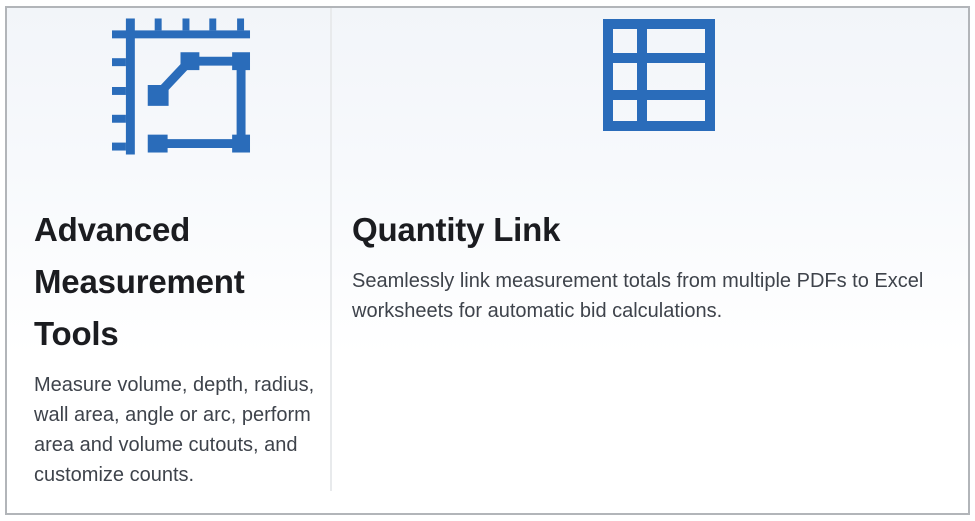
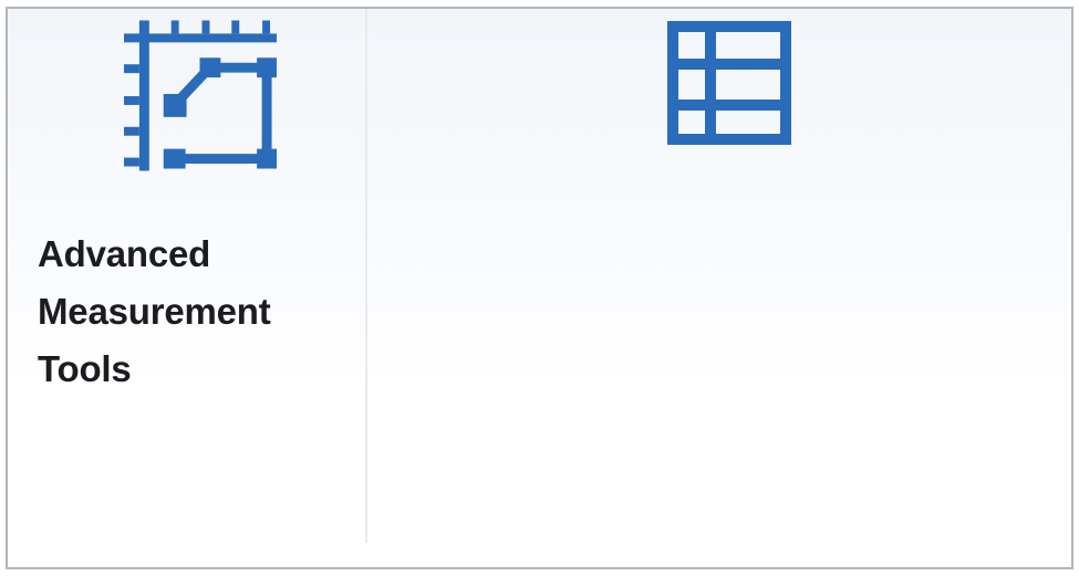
  Advanced Measurement Tools
- Measure volume, depth, radius, wall area, angle or arc, perform area and volume cutouts, and customize counts.
- Quantity Link
- Seamlessly link measurement totals from multiple PDFs to Excel worksheets for automatic bid calculations.
